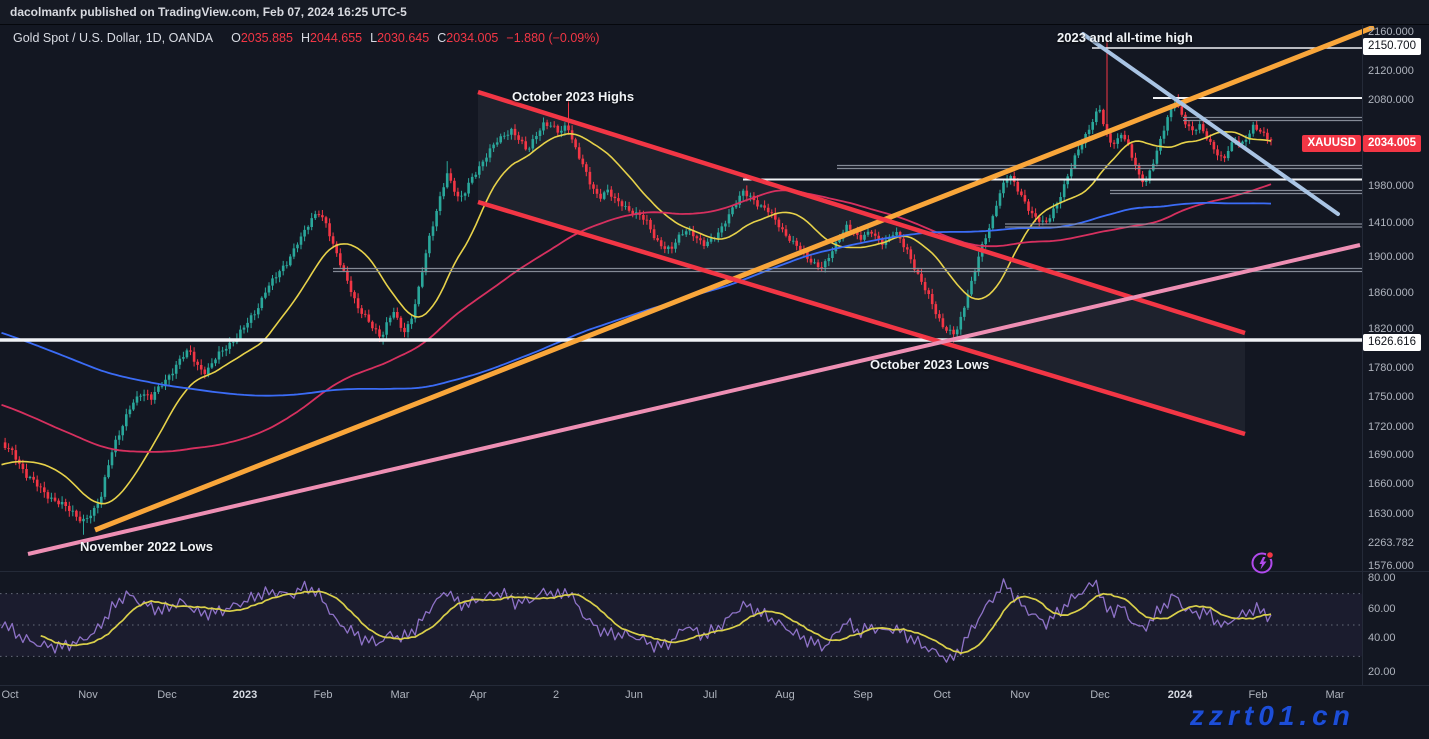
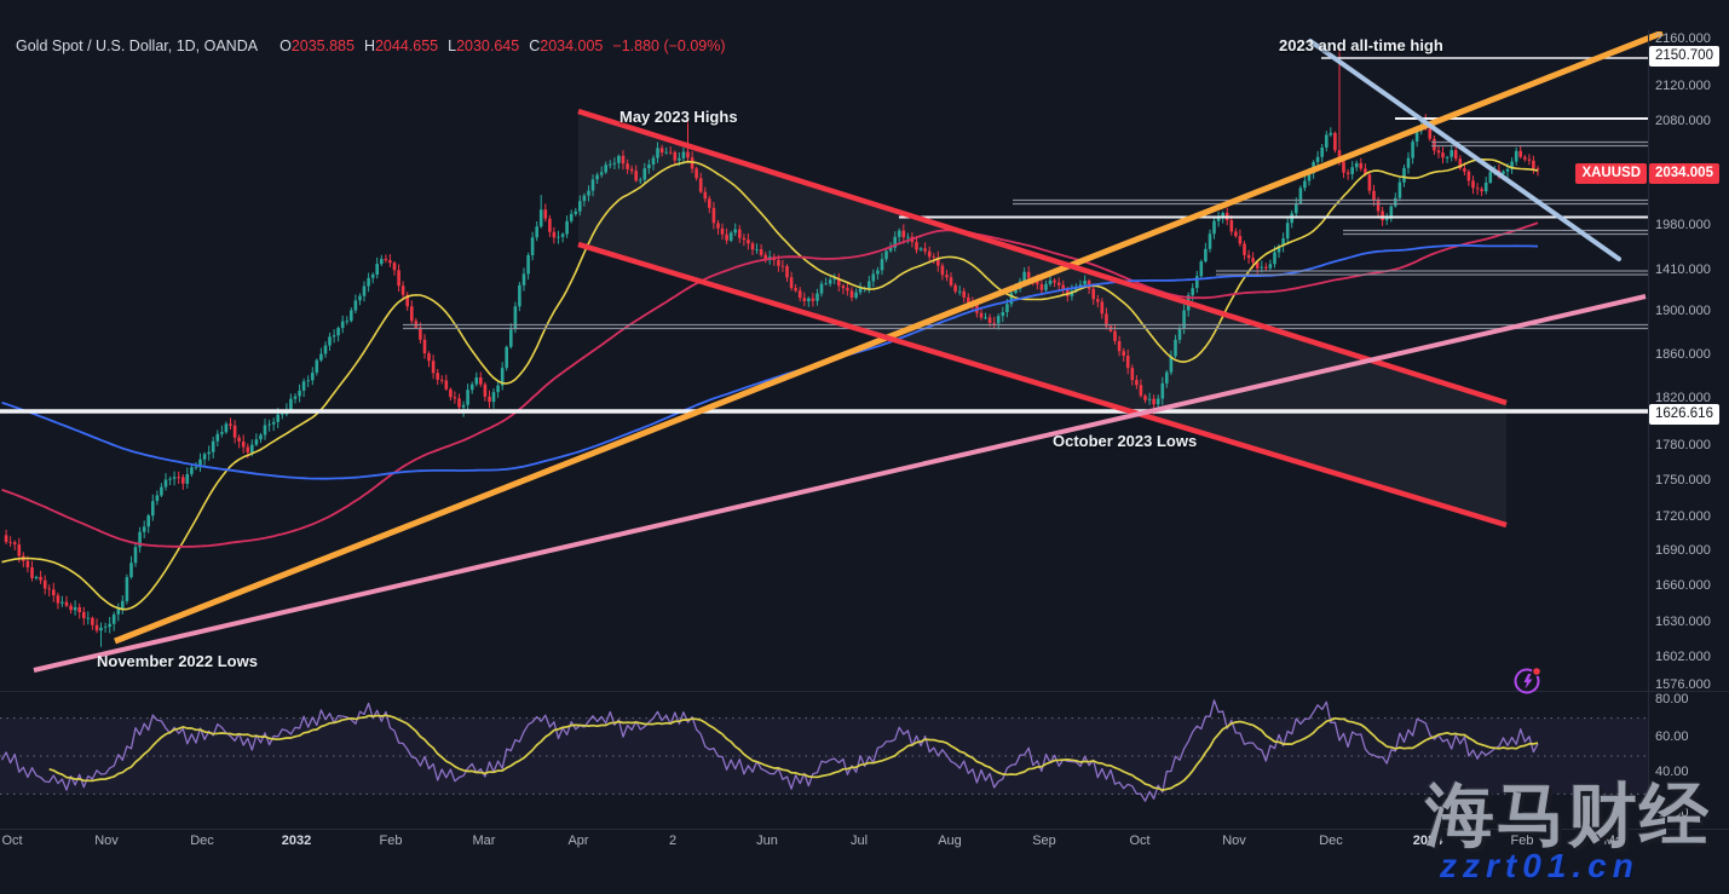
- dacolmanfx published on TradingView.com, Feb 07, 2024 16:25 UTC-5
  Gold Spot / U.S. Dollar, 1D, OANDA O2035.885 H2044.655 L2030.645 C2034.005 −1.880 (−0.09%)
  2023 and all-time high
- October 2023 Highs
+ May 2023 Highs
  October 2023 Lows
  November 2022 Lows
  2160.000
  2120.000
  2080.000
  1980.000
  1410.000
  1900.000
  1860.000
  1820.000
  1780.000
  1750.000
  1720.000
  1690.000
  1660.000
  1630.000
- 2263.782
+ 1602.000
  1576.000
  2150.700
  XAUUSD
  2034.005
  1626.616
  80.00
  60.00
  40.00
  20.00
  Oct
  Nov
  Dec
- 2023
+ 2032
  Feb
  Mar
  Apr
  2
  Jun
  Jul
  Aug
  Sep
  Oct
  Nov
  Dec
  2024
  Feb
  Mar
+ 海马财经
  zzrt01.cn
